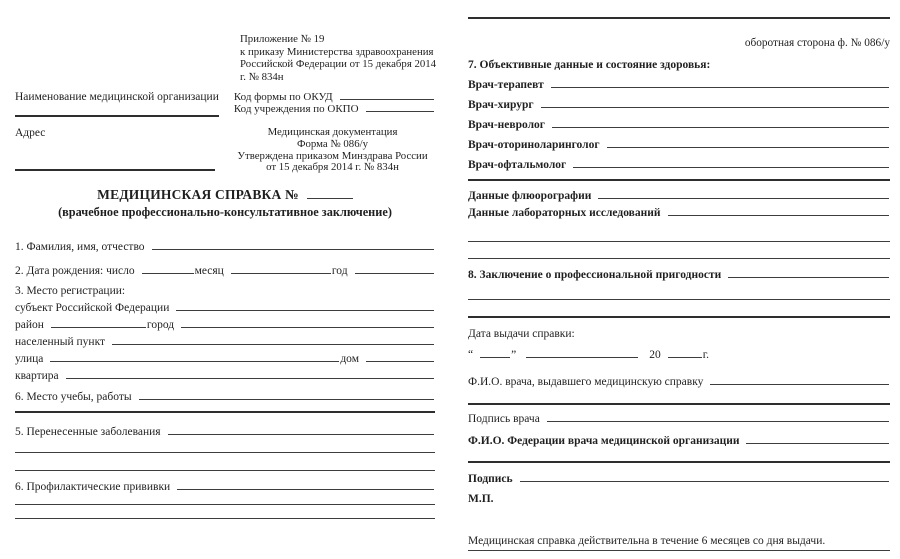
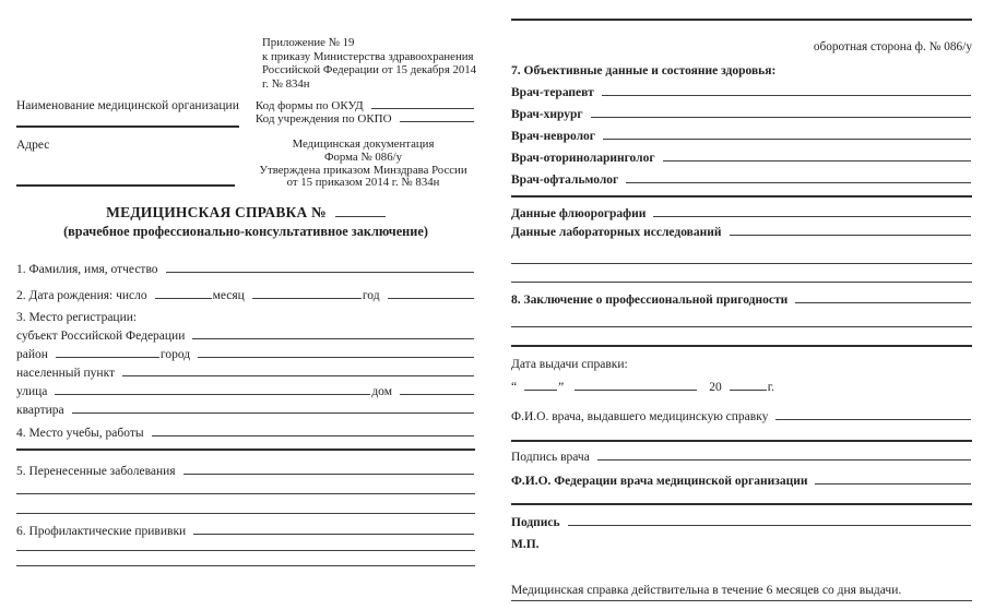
  Приложение № 19
  к приказу Министерства здравоохранения
  Российской Федерации от 15 декабря 2014
  г. № 834н
  Наименование медицинской организации
  Код формы по ОКУД
  Код учреждения по ОКПО
  Адрес
  Медицинская документация
  Форма № 086/у
  Утверждена приказом Минздрава России
- от 15 декабря 2014 г. № 834н
+ от 15 приказом 2014 г. № 834н
  МЕДИЦИНСКАЯ СПРАВКА №
  (врачебное профессионально-консультативное заключение)
  1. Фамилия, имя, отчество
  2. Дата рождения: число
  месяц
  год
  3. Место регистрации:
  субъект Российской Федерации
  район
  город
  населенный пункт
  улица
  дом
  квартира
- 6. Место учебы, работы
+ 4. Место учебы, работы
  5. Перенесенные заболевания
  6. Профилактические прививки
  оборотная сторона ф. № 086/у
  7. Объективные данные и состояние здоровья:
  Врач-терапевт
  Врач-хирург
  Врач-невролог
  Врач-оториноларинголог
  Врач-офтальмолог
  Данные флюорографии
  Данные лабораторных исследований
  8. Заключение о профессиональной пригодности
  Дата выдачи справки:
  “
  ”
  20
  г.
  Ф.И.О. врача, выдавшего медицинскую справку
  Подпись врача
  Ф.И.О. Федерации врача медицинской организации
  Подпись
  М.П.
  Медицинская справка действительна в течение 6 месяцев со дня выдачи.
